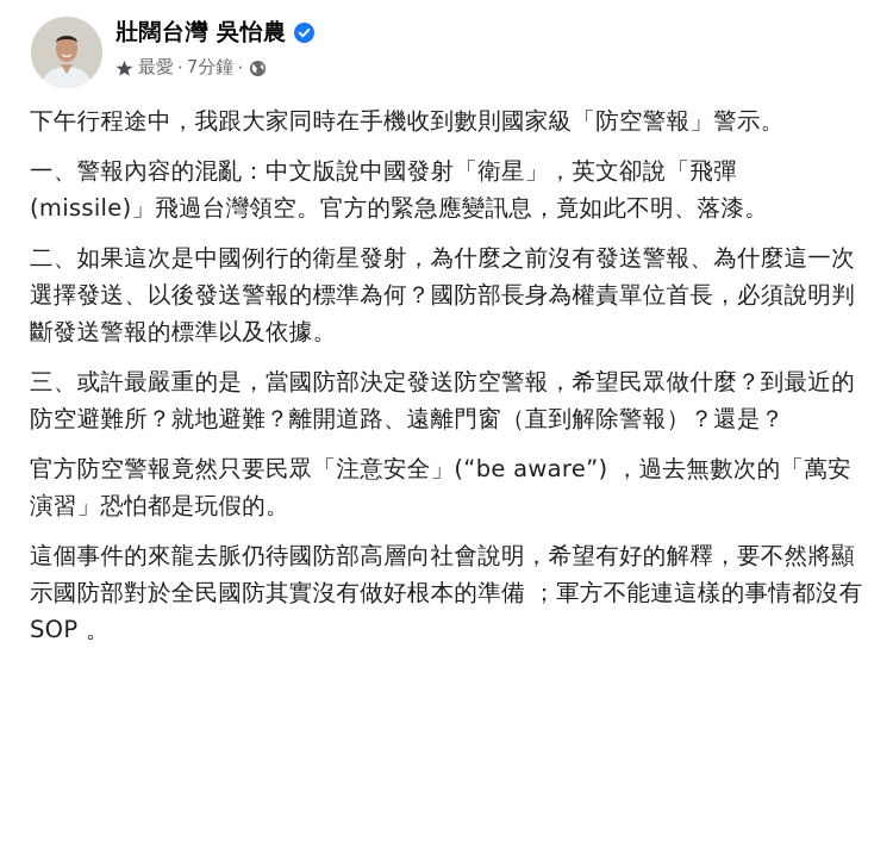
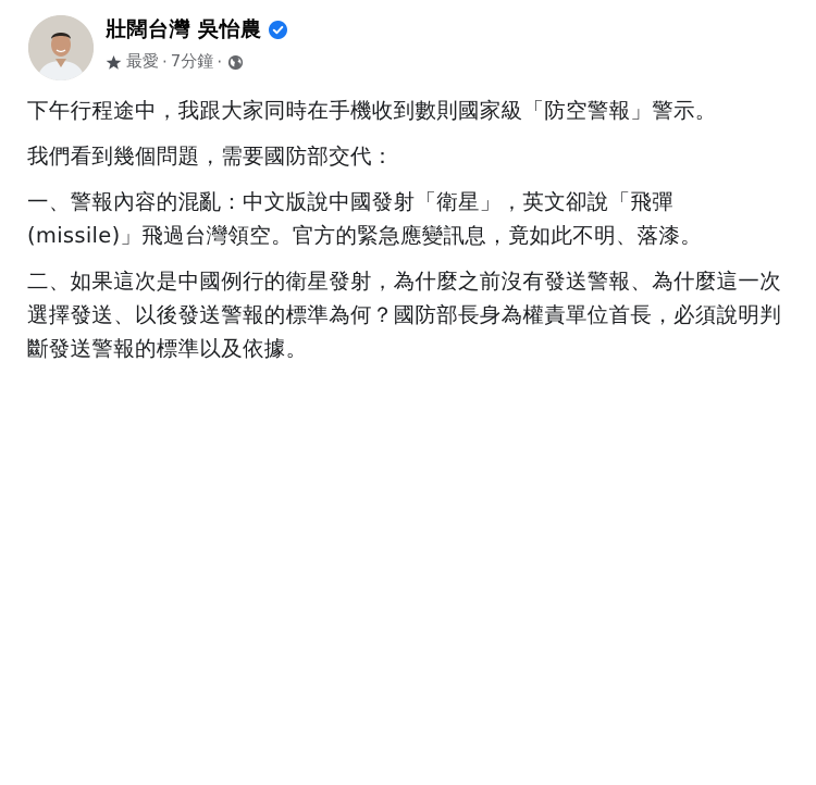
  壯闊台灣 吳怡農
  最愛
  ·
  7分鐘
  ·
  下午行程途中，我跟大家同時在手機收到數則國家級「防空警報」警示。
+ 我們看到幾個問題，需要國防部交代：
  一、警報內容的混亂：中文版說中國發射「衛星」，英文卻說「飛彈 (missile)」飛過台灣領空。官方的緊急應變訊息，竟如此不明、落漆。
  二、如果這次是中國例行的衛星發射，為什麼之前沒有發送警報、為什麼這一次選擇發送、以後發送警報的標準為何？國防部長身為權責單位首長，必須說明判斷發送警報的標準以及依據。
- 三、或許最嚴重的是，當國防部決定發送防空警報，希望民眾做什麼？到最近的防空避難所？就地避難？離開道路、遠離門窗（直到解除警報）？還是？
- 官方防空警報竟然只要民眾「注意安全」(“be aware”) ，過去無數次的「萬安演習」恐怕都是玩假的。
- 這個事件的來龍去脈仍待國防部高層向社會說明，希望有好的解釋，要不然將顯示國防部對於全民國防其實沒有做好根本的準備 ；軍方不能連這樣的事情都沒有 SOP 。
